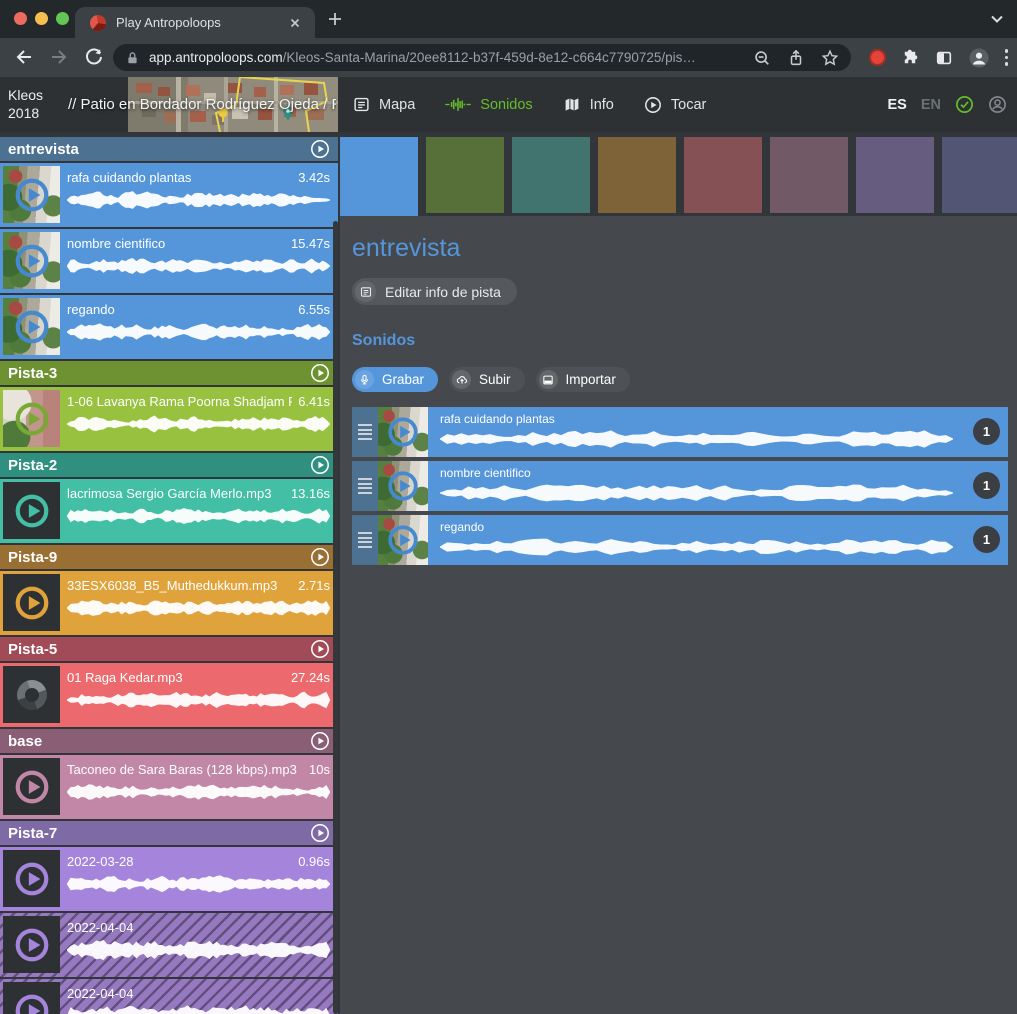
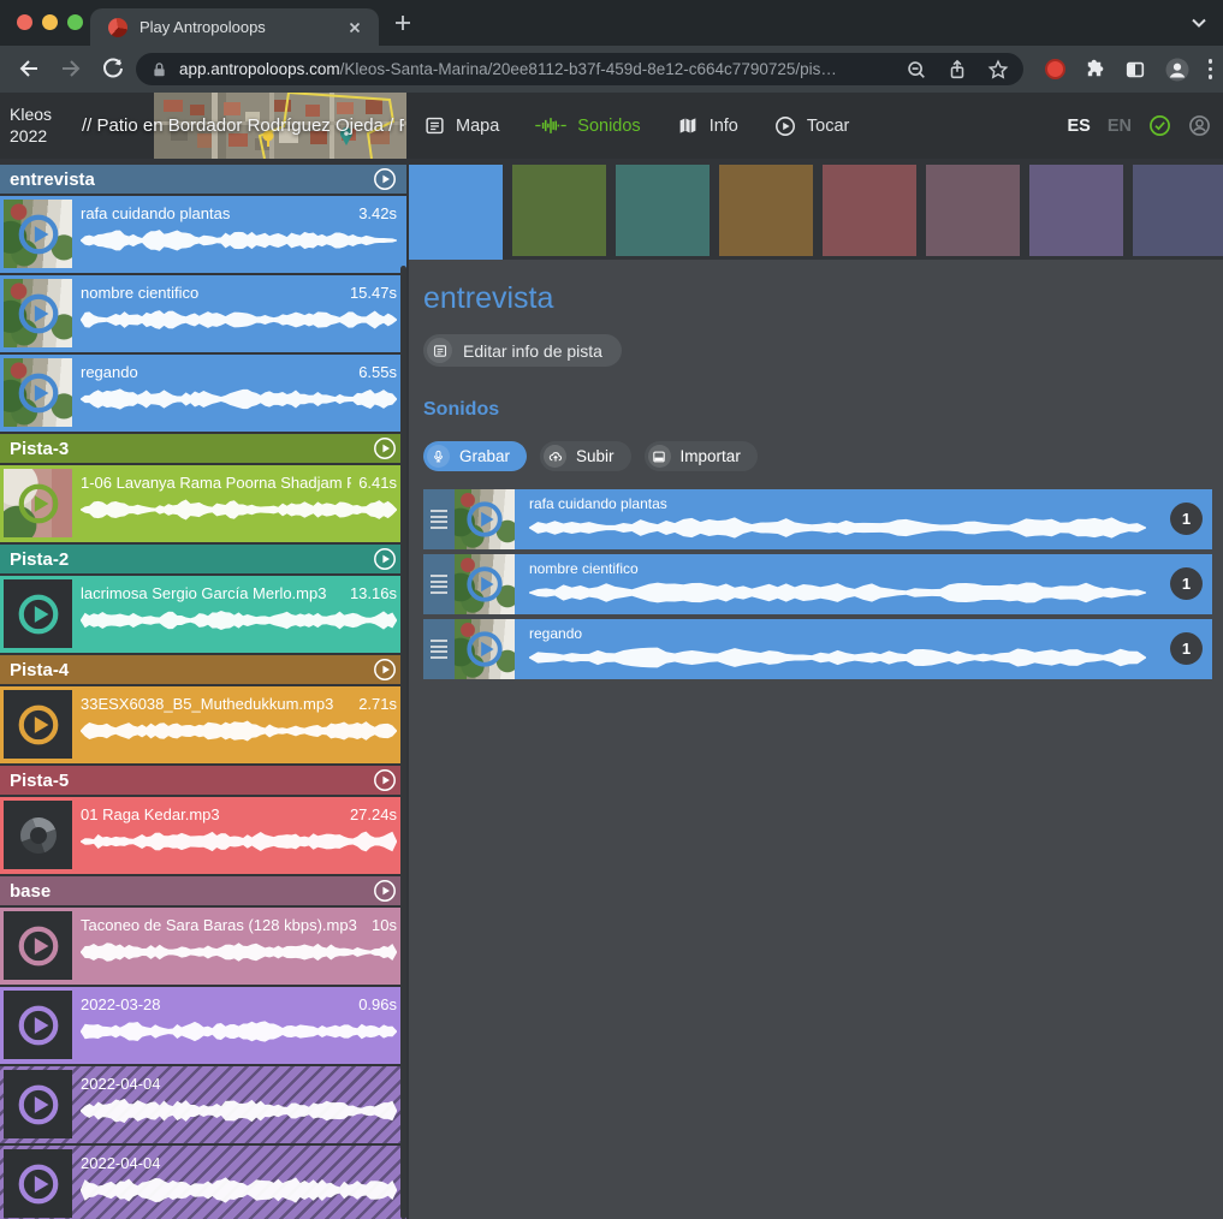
  Play Antropoloops
  app.antropoloops.com/Kleos-Santa-Marina/20ee8112-b37f-459d-8e12-c664c7790725/pis…
  Kleos
- 2018
+ 2022
  // Patio en Bordador Rodríguez Ojeda /
  Mapa
  Sonidos
  Info
  Tocar
  ES
  EN
  entrevista
  rafa cuidando plantas
  3.42s
  nombre cientifico
  15.47s
  regando
  6.55s
  Pista-3
  1-06 Lavanya Rama Poorna Shadjam
  6.41s
  Pista-2
  lacrimosa Sergio García Merlo.mp3
  13.16s
- Pista-9
+ Pista-4
  33ESX6038_B5_Muthedukkum.mp3
  2.71s
  Pista-5
  01 Raga Kedar.mp3
  27.24s
  base
  Taconeo de Sara Baras (128 kbps).mp3
  10s
- Pista-7
  2022-03-28
  0.96s
  2022-04-04
  2022-04-04
  entrevista
  Editar info de pista
  Sonidos
  Grabar
  Subir
  Importar
  rafa cuidando plantas
  1
  nombre cientifico
  1
  regando
  1
